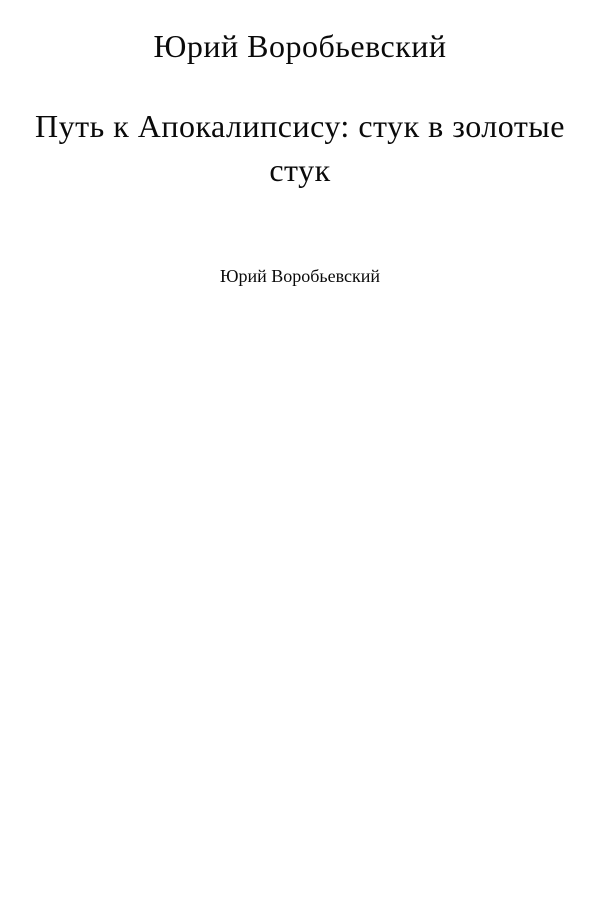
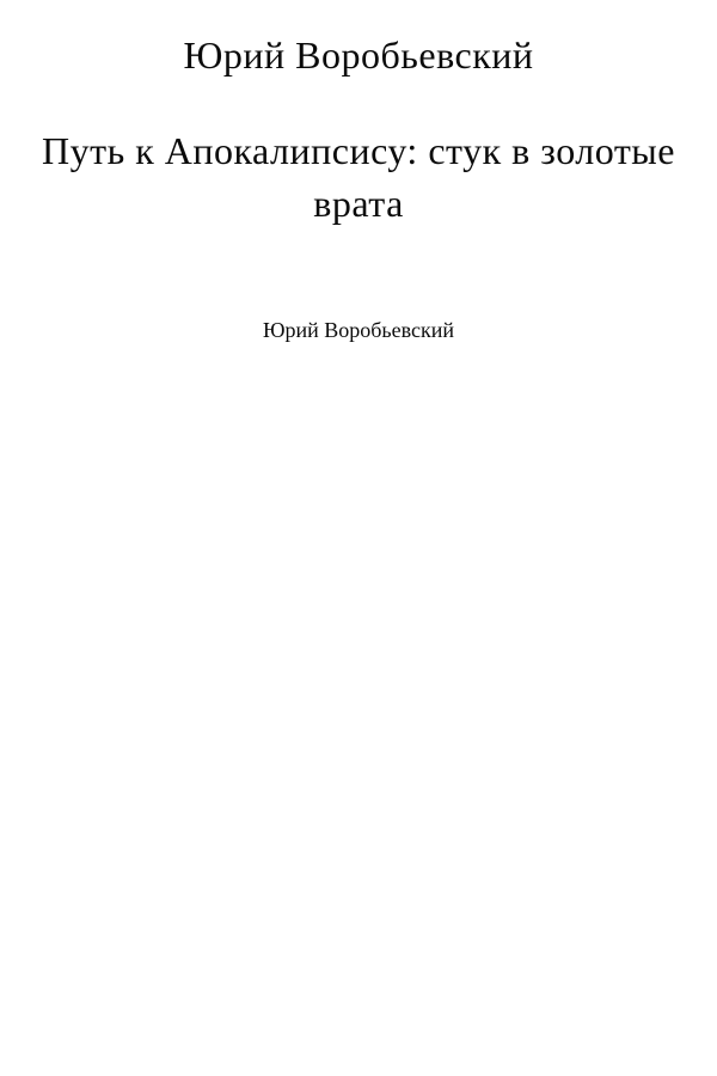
  Юрий Воробьевский
- Путь к Апокалипсису: стук в золотые стук
+ Путь к Апокалипсису: стук в золотые врата
  Юрий Воробьевский
